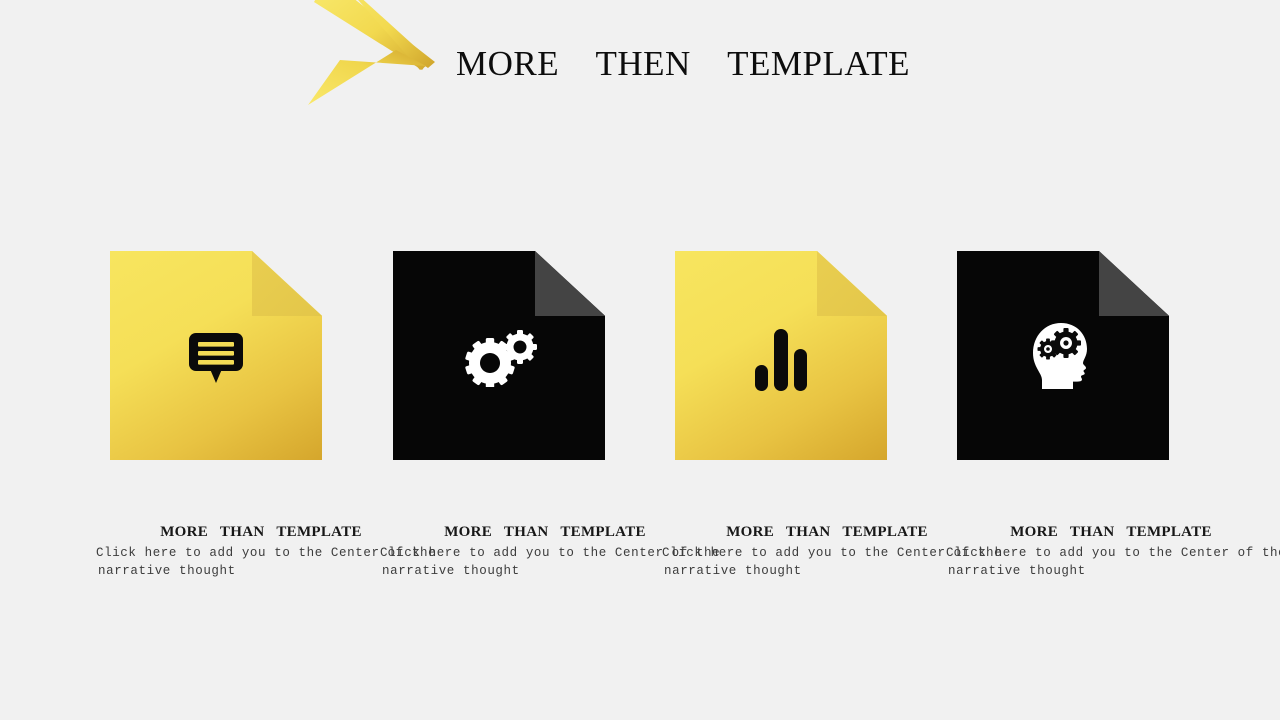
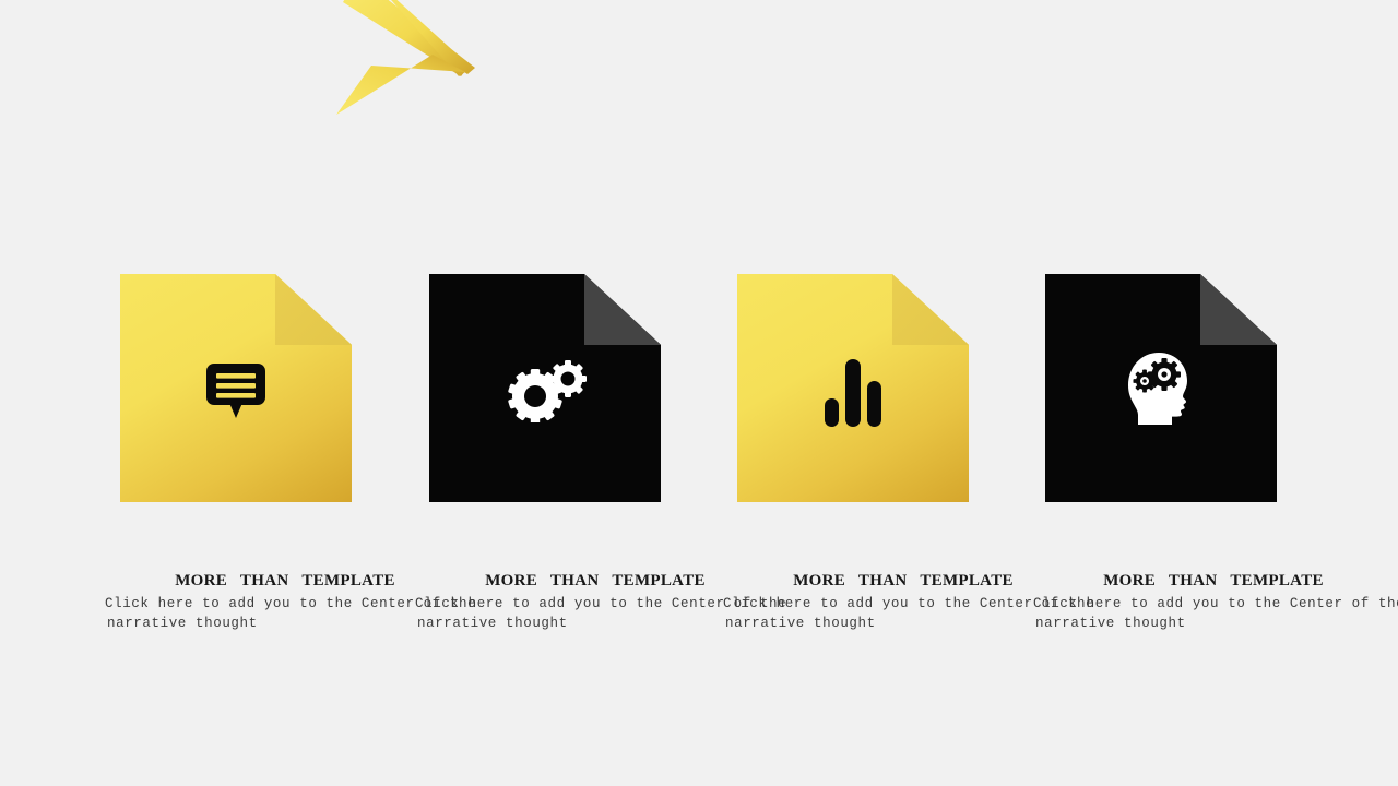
- MORE THEN TEMPLATE
  MORE THAN TEMPLATE
  Click here to add you to the Center of th
  narrative thought
  MORE THAN TEMPLATE
  Click here to add you to the Center of th
  narrative thought
  MORE THAN TEMPLATE
  Click here to add you to the Center of th
  narrative thought
  MORE THAN TEMPLATE
  Click here to add you to the Center of th
  narrative thought
